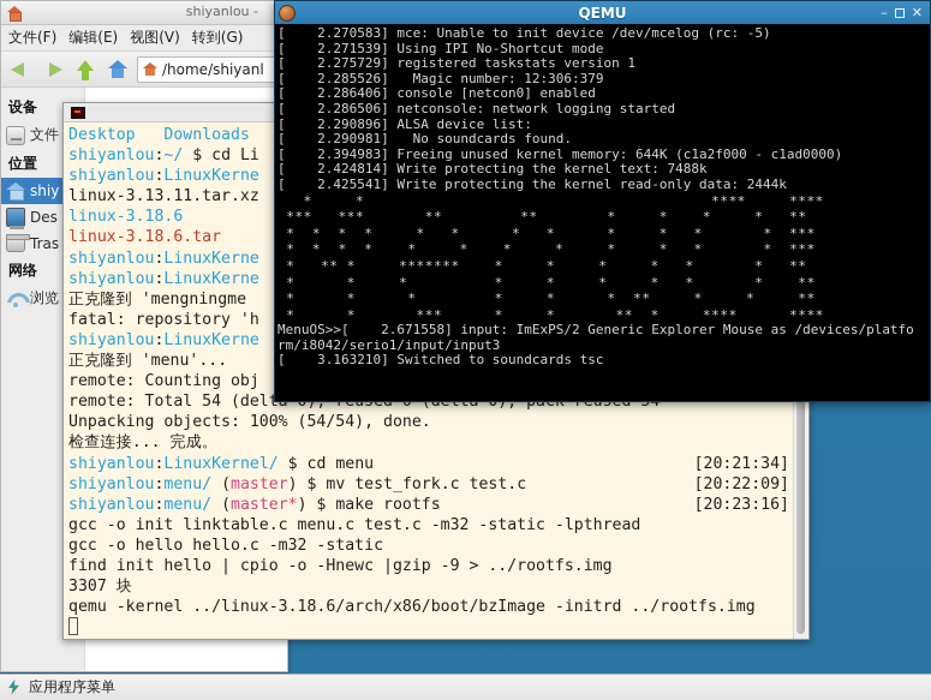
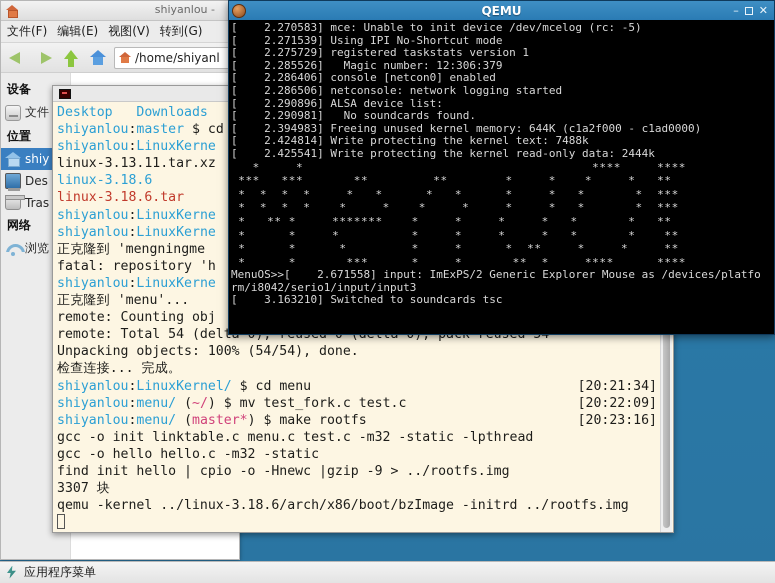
  shiyanlou -
  文件(F)
  编辑(E)
  视图(V)
  转到(G)
  /home/shiyanl
  设备
  文件
  位置
  shiy
  Des
  Tras
  网络
  浏览
  Desktop Downloads
- shiyanlou:~/ $ cd Li
+ shiyanlou:master $ cd
  shiyanlou:LinuxKerne
  linux-3.13.11.tar.xz
  linux-3.18.6
  linux-3.18.6.tar
  shiyanlou:LinuxKerne
  shiyanlou:LinuxKerne
  正克隆到 'mengningme
  fatal: repository 'h
  shiyanlou:LinuxKerne
  正克隆到 'menu'...
  remote: Counting obj
  Unpacking objects: 100% (54/54), done.
  检查连接... 完成。
  shiyanlou:LinuxKernel/ $ cd menu
  [20:21:34]
- shiyanlou:menu/ (master) $ mv test_fork.c test.c
+ shiyanlou:menu/ (~/) $ mv test_fork.c test.c
  [20:22:09]
  shiyanlou:menu/ (master*) $ make rootfs
  [20:23:16]
  gcc -o init linktable.c menu.c test.c -m32 -static -lpthread
  gcc -o hello hello.c -m32 -static
  find init hello | cpio -o -Hnewc |gzip -9 > ../rootfs.img
  3307 块
  qemu -kernel ../linux-3.18.6/arch/x86/boot/bzImage -initrd ../rootfs.img
  QEMU
  –
  ✕
  [ 2.270583] mce: Unable to init device /dev/mcelog (rc: -5)
  [ 2.271539] Using IPI No-Shortcut mode
  [ 2.275729] registered taskstats version 1
  [ 2.285526] Magic number: 12:306:379
  [ 2.286406] console [netcon0] enabled
  [ 2.286506] netconsole: network logging started
  [ 2.290896] ALSA device list:
  [ 2.290981] No soundcards found.
  [ 2.394983] Freeing unused kernel memory: 644K (c1a2f000 - c1ad0000)
  [ 2.424814] Write protecting the kernel text: 7488k
  [ 2.425541] Write protecting the kernel read-only data: 2444k
  * * **** ****
  *** *** ** ** * * * * **
  * * * * * * * * * * * * ***
  * * * * * * * * * * * * ***
  * ** * ******* * * * * * * **
  * * * * * * * * * **
  * * * * * * ** * * **
  * * *** * * ** * **** ****
  MenuOS>>[ 2.671558] input: ImExPS/2 Generic Explorer Mouse as /devices/platfo
  rm/i8042/serio1/input/input3
  [ 3.163210] Switched to soundcards tsc
  应用程序菜单
